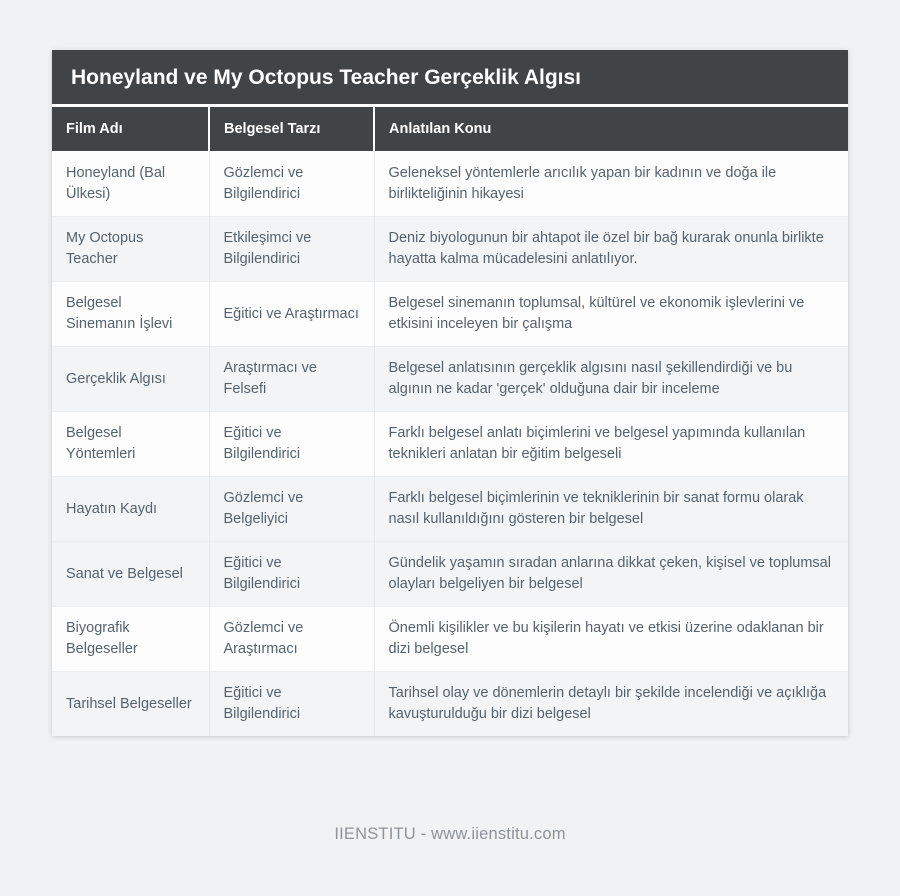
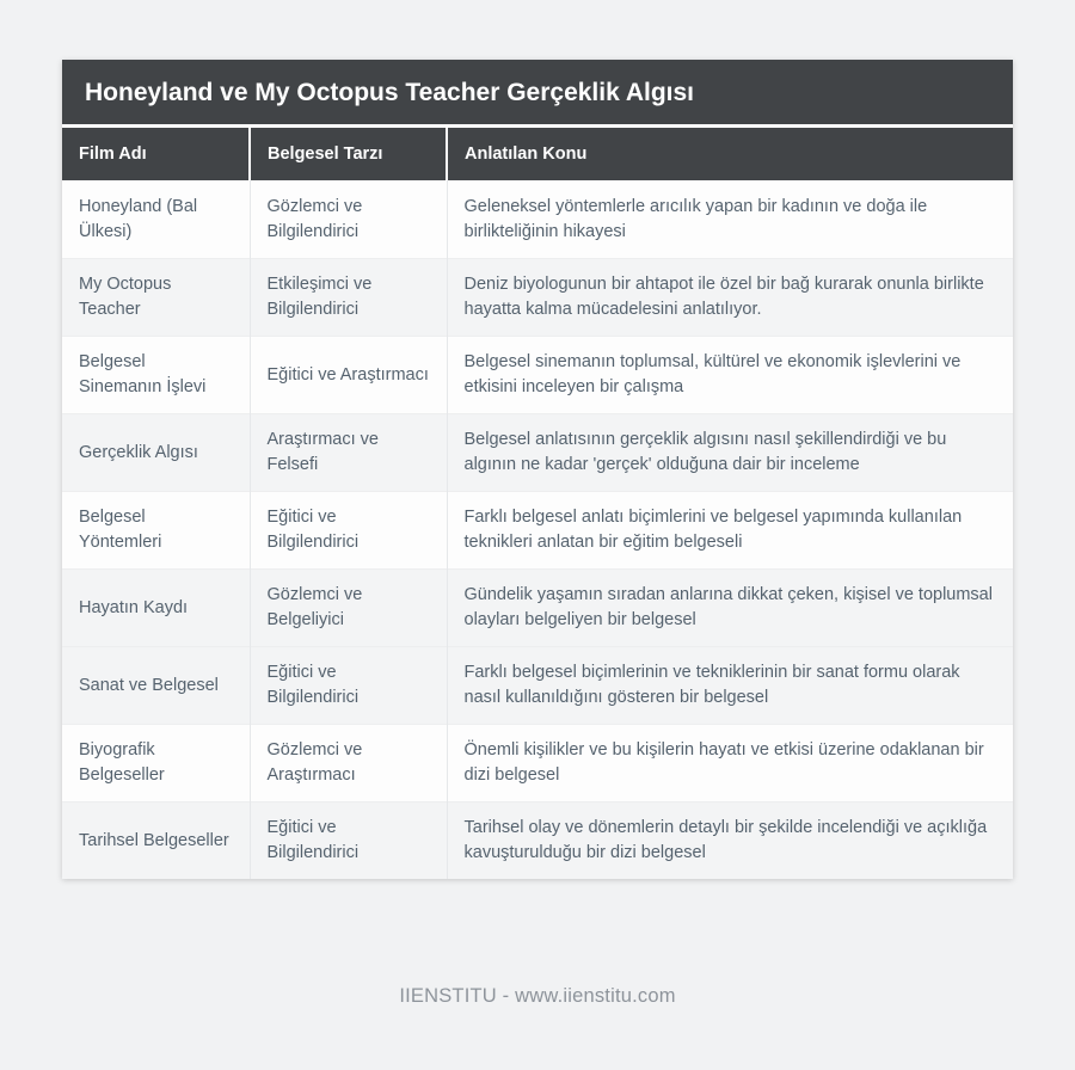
  Honeyland ve My Octopus Teacher Gerçeklik Algısı
  Film Adı	Belgesel Tarzı	Anlatılan Konu
  Honeyland (Bal Ülkesi)	Gözlemci ve Bilgilendirici	Geleneksel yöntemlerle arıcılık yapan bir kadının ve doğa ile birlikteliğinin hikayesi
  My Octopus Teacher	Etkileşimci ve Bilgilendirici	Deniz biyologunun bir ahtapot ile özel bir bağ kurarak onunla birlikte hayatta kalma mücadelesini anlatılıyor.
  Belgesel Sinemanın İşlevi	Eğitici ve Araştırmacı	Belgesel sinemanın toplumsal, kültürel ve ekonomik işlevlerini ve etkisini inceleyen bir çalışma
  Gerçeklik Algısı	Araştırmacı ve Felsefi	Belgesel anlatısının gerçeklik algısını nasıl şekillendirdiği ve bu algının ne kadar 'gerçek' olduğuna dair bir inceleme
  Belgesel Yöntemleri	Eğitici ve Bilgilendirici	Farklı belgesel anlatı biçimlerini ve belgesel yapımında kullanılan teknikleri anlatan bir eğitim belgeseli
- Hayatın Kaydı	Gözlemci ve Belgeliyici	Farklı belgesel biçimlerinin ve tekniklerinin bir sanat formu olarak nasıl kullanıldığını gösteren bir belgesel
+ Hayatın Kaydı	Gözlemci ve Belgeliyici	Gündelik yaşamın sıradan anlarına dikkat çeken, kişisel ve toplumsal olayları belgeliyen bir belgesel
- Sanat ve Belgesel	Eğitici ve Bilgilendirici	Gündelik yaşamın sıradan anlarına dikkat çeken, kişisel ve toplumsal olayları belgeliyen bir belgesel
+ Sanat ve Belgesel	Eğitici ve Bilgilendirici	Farklı belgesel biçimlerinin ve tekniklerinin bir sanat formu olarak nasıl kullanıldığını gösteren bir belgesel
  Biyografik Belgeseller	Gözlemci ve Araştırmacı	Önemli kişilikler ve bu kişilerin hayatı ve etkisi üzerine odaklanan bir dizi belgesel
  Tarihsel Belgeseller	Eğitici ve Bilgilendirici	Tarihsel olay ve dönemlerin detaylı bir şekilde incelendiği ve açıklığa kavuşturulduğu bir dizi belgesel
  IIENSTITU - www.iienstitu.com
